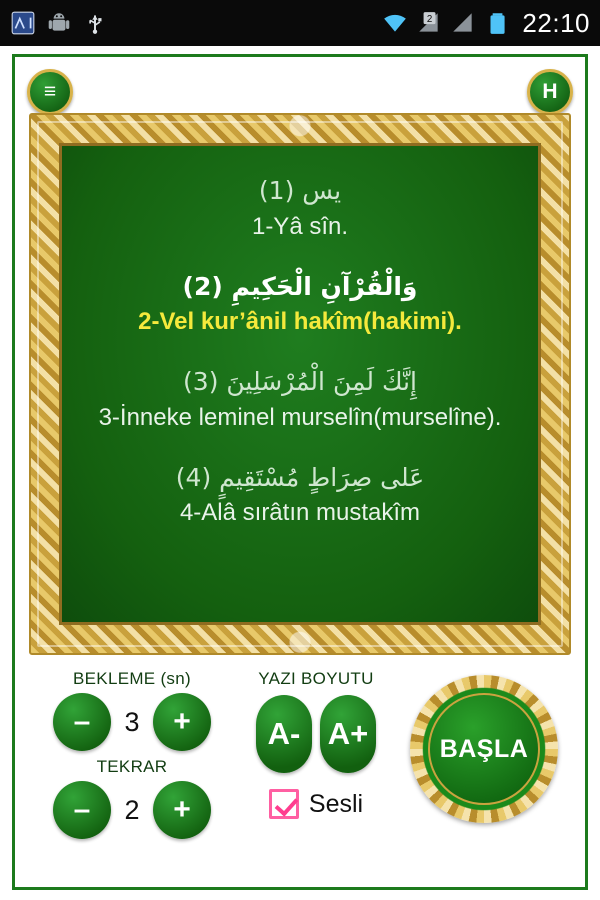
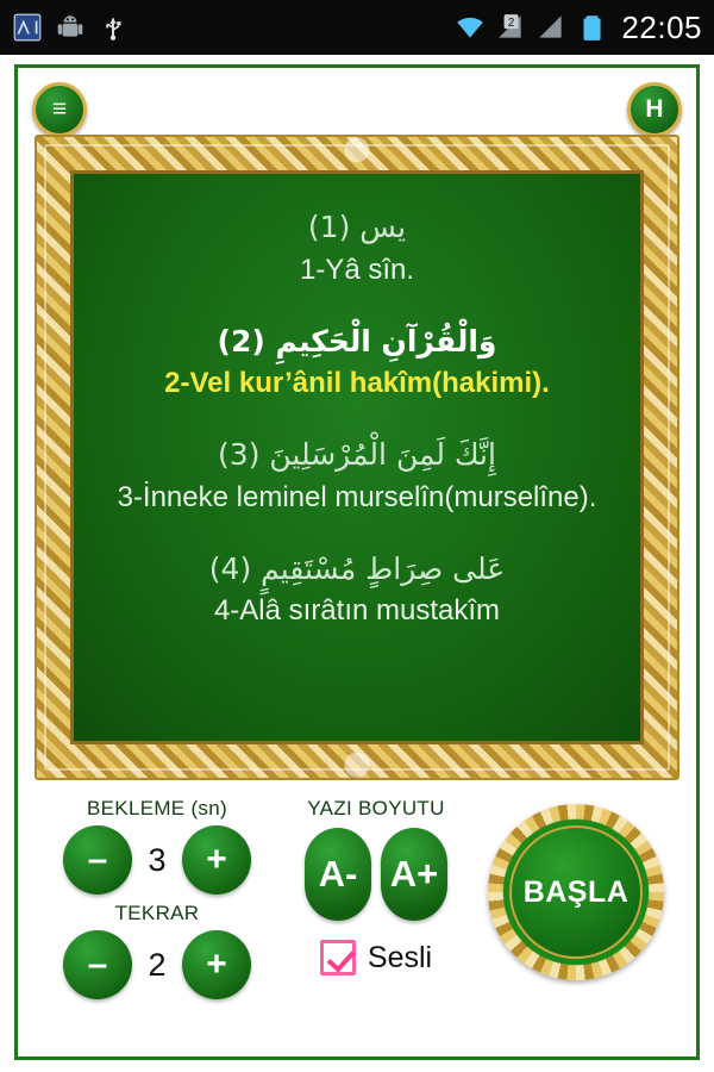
  2
- 22:10
+ 22:05
  ≡
  H
  يس (1)
  1-Yâ sîn.
  وَالْقُرْآنِ الْحَكِيمِ (2)
  2-Vel kur’ânil hakîm(hakimi).
  إِنَّكَ لَمِنَ الْمُرْسَلِينَ (3)
  3-İnneke leminel murselîn(murselîne).
  عَلى صِرَاطٍ مُسْتَقِيمٍ (4)
  4-Alâ sırâtın mustakîm
  BEKLEME (sn)
  –
  3
  +
  TEKRAR
  –
  2
  +
  YAZI BOYUTU
  A-
  A+
  Sesli
  BAŞLA
